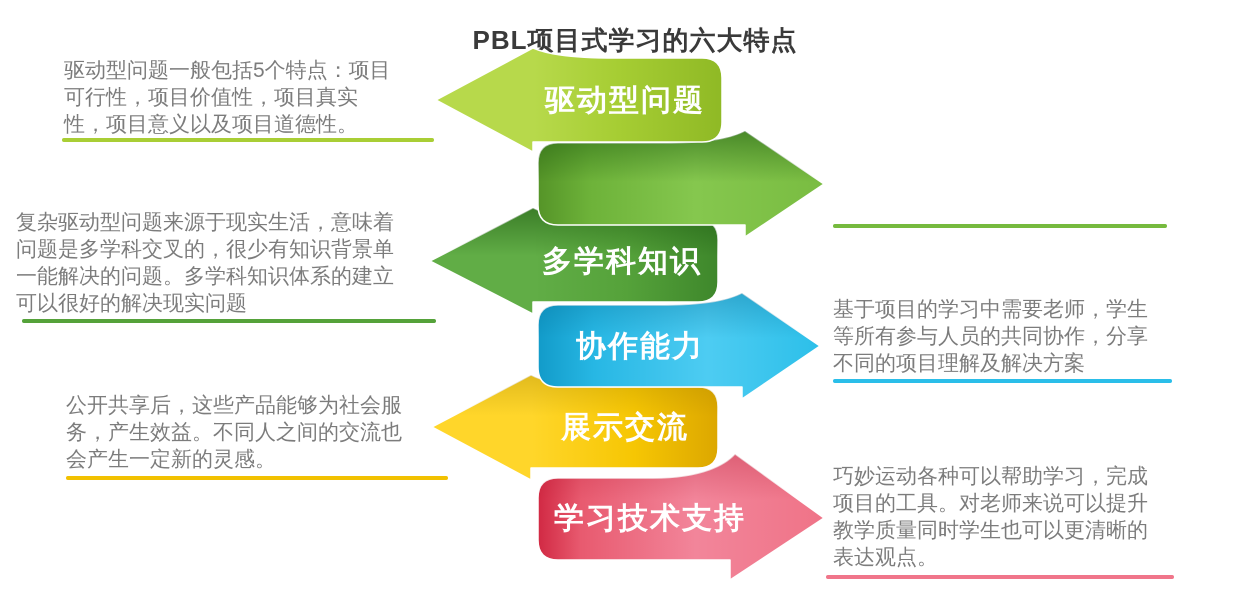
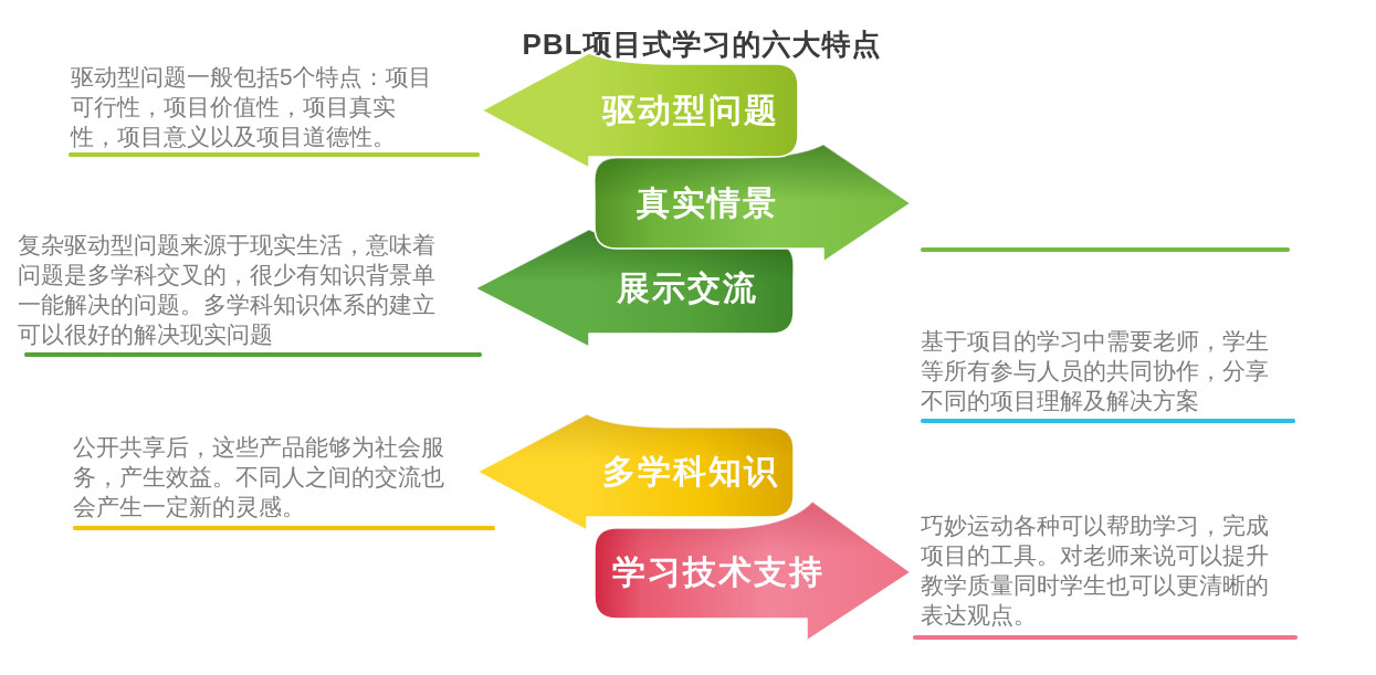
  PBL项目式学习的六大特点
  驱动型问题一般包括5个特点：项目
  可行性，项目价值性，项目真实
  性，项目意义以及项目道德性。
  复杂驱动型问题来源于现实生活，意味着
  问题是多学科交叉的，很少有知识背景单
  一能解决的问题。多学科知识体系的建立
  可以很好的解决现实问题
  基于项目的学习中需要老师，学生
  等所有参与人员的共同协作，分享
  不同的项目理解及解决方案
  公开共享后，这些产品能够为社会服
  务，产生效益。不同人之间的交流也
  会产生一定新的灵感。
  巧妙运动各种可以帮助学习，完成
  项目的工具。对老师来说可以提升
  教学质量同时学生也可以更清晰的
  表达观点。
  学习技术支持
- 展示交流
+ 多学科知识
- 协作能力
- 多学科知识
+ 展示交流
+ 真实情景
  驱动型问题
